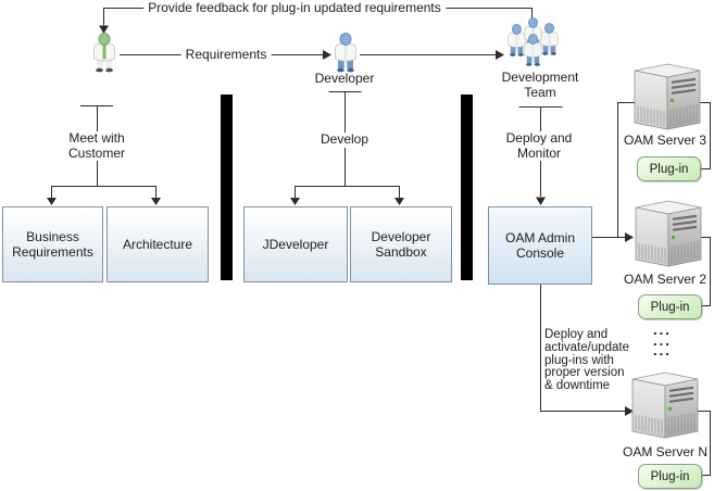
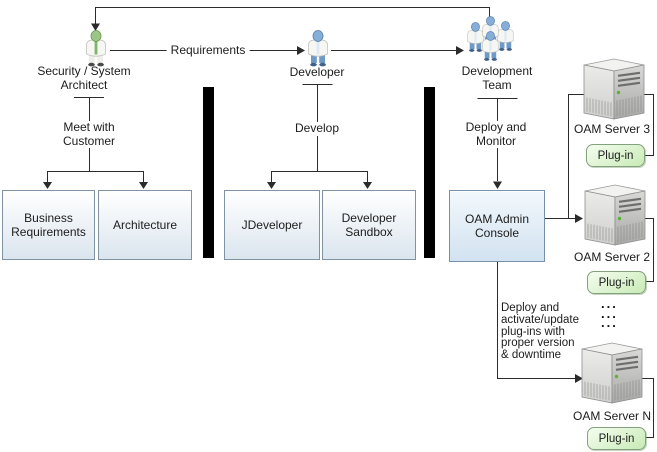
- Provide feedback for plug-in updated requirements
  Requirements
+ Security / System
+ Architect
  Developer
  Development
  Team
  Meet with
  Customer
  Develop
  Deploy and
  Monitor
  Business
  Requirements
  Architecture
  JDeveloper
  Developer
  Sandbox
  OAM Admin
  Console
  OAM Server 3
  Plug-in
  OAM Server 2
  Plug-in
  ...
  ...
  ...
  OAM Server N
  Plug-in
  Deploy and
  activate/update
  plug-ins with
  proper version
  & downtime
